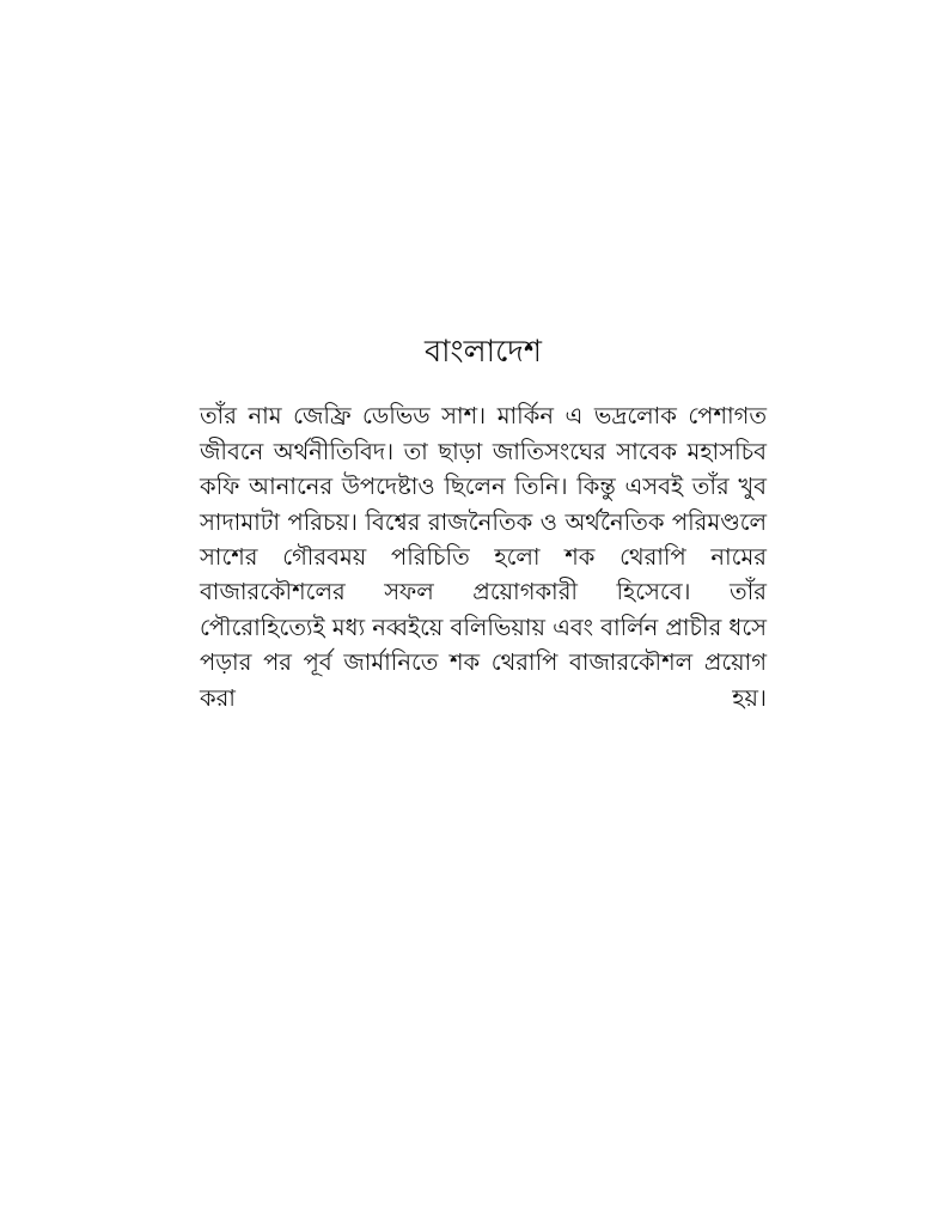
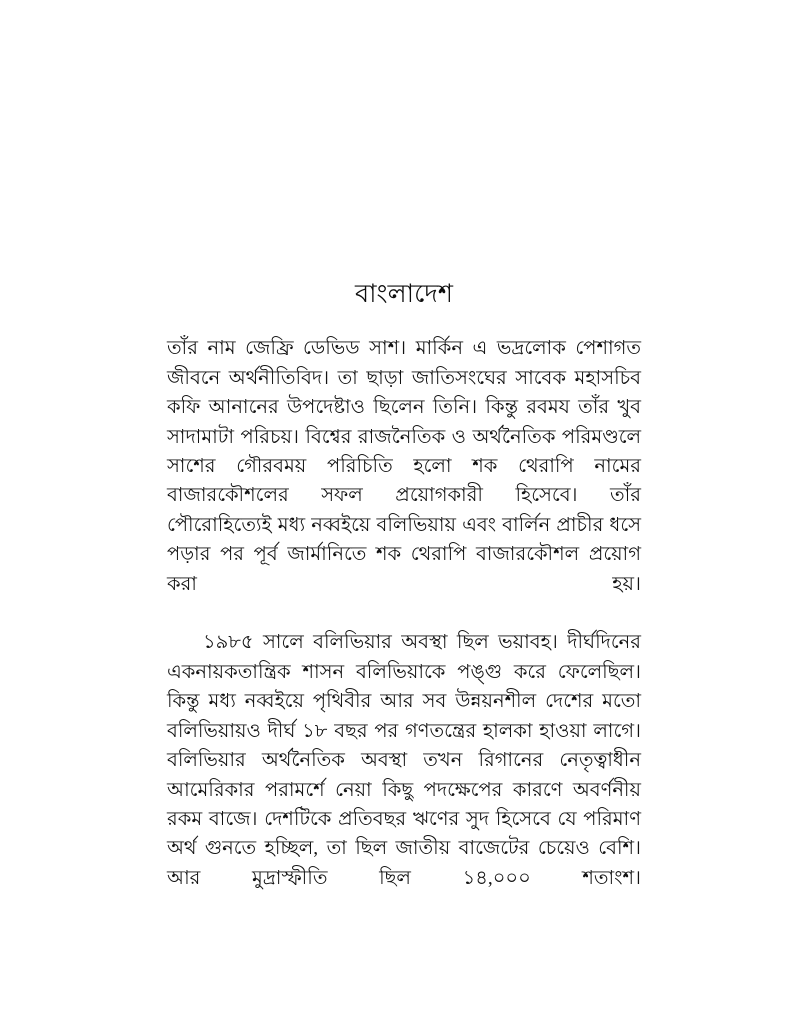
  বাংলাদেশ
- তাঁর নাম জেফ্রি ডেভিড সাশ। মার্কিন এ ভদ্রলোক পেশাগত জীবনে অর্থনীতিবিদ। তা ছাড়া জাতিসংঘের সাবেক মহাসচিব কফি আনানের উপদেষ্টাও ছিলেন তিনি। কিন্তু এসবই তাঁর খুব সাদামাটা পরিচয়। বিশ্বের রাজনৈতিক ও অর্থনৈতিক পরিমণ্ডলে সাশের গৌরবময় পরিচিতি হলো শক থেরাপি নামের বাজারকৌশলের সফল প্রয়োগকারী হিসেবে। তাঁর পৌরোহিত্যেই মধ্য নব্বইয়ে বলিভিয়ায় এবং বার্লিন প্রাচীর ধসে পড়ার পর পূর্ব জার্মানিতে শক থেরাপি বাজারকৌশল প্রয়োগ করা হয়।
+ তাঁর নাম জেফ্রি ডেভিড সাশ। মার্কিন এ ভদ্রলোক পেশাগত জীবনে অর্থনীতিবিদ। তা ছাড়া জাতিসংঘের সাবেক মহাসচিব কফি আনানের উপদেষ্টাও ছিলেন তিনি। কিন্তু রবময তাঁর খুব সাদামাটা পরিচয়। বিশ্বের রাজনৈতিক ও অর্থনৈতিক পরিমণ্ডলে সাশের গৌরবময় পরিচিতি হলো শক থেরাপি নামের বাজারকৌশলের সফল প্রয়োগকারী হিসেবে। তাঁর পৌরোহিত্যেই মধ্য নব্বইয়ে বলিভিয়ায় এবং বার্লিন প্রাচীর ধসে পড়ার পর পূর্ব জার্মানিতে শক থেরাপি বাজারকৌশল প্রয়োগ করা হয়।
+ ১৯৮৫ সালে বলিভিয়ার অবস্থা ছিল ভয়াবহ। দীর্ঘদিনের একনায়কতান্ত্রিক শাসন বলিভিয়াকে পঙ্গু করে ফেলেছিল। কিন্তু মধ্য নব্বইয়ে পৃথিবীর আর সব উন্নয়নশীল দেশের মতো বলিভিয়ায়ও দীর্ঘ ১৮ বছর পর গণতন্ত্রের হালকা হাওয়া লাগে। বলিভিয়ার অর্থনৈতিক অবস্থা তখন রিগানের নেতৃত্বাধীন আমেরিকার পরামর্শে নেয়া কিছু পদক্ষেপের কারণে অবর্ণনীয় রকম বাজে। দেশটিকে প্রতিবছর ঋণের সুদ হিসেবে যে পরিমাণ অর্থ গুনতে হচ্ছিল, তা ছিল জাতীয় বাজেটের চেয়েও বেশি। আর মুদ্রাস্ফীতি ছিল ১৪,০০০ শতাংশ।
